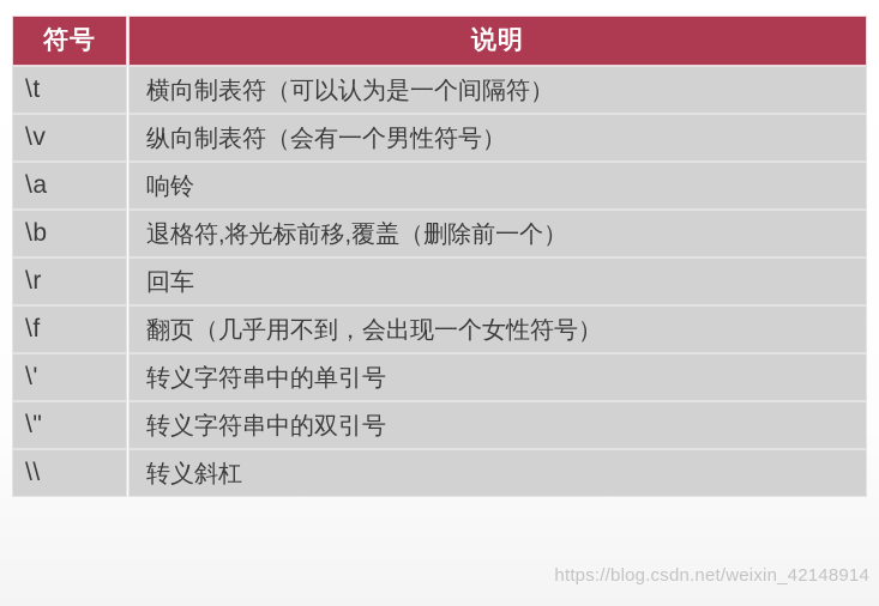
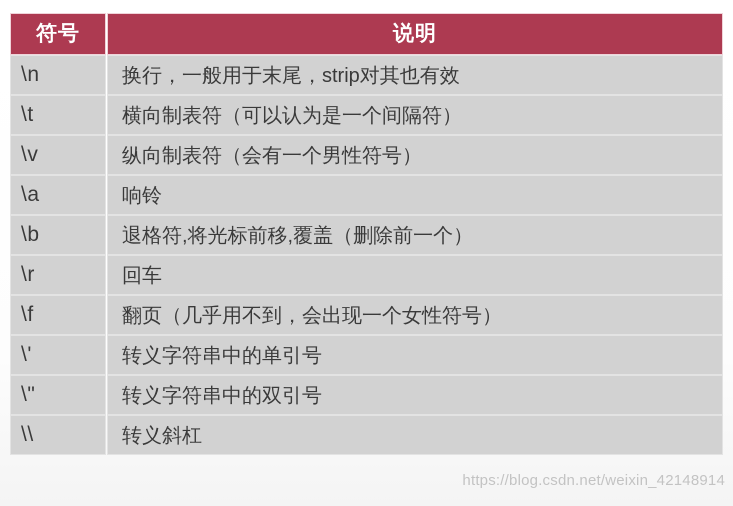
  符号	说明
+ \n	换行，一般用于末尾，strip对其也有效
  \t	横向制表符（可以认为是一个间隔符）
  \v	纵向制表符（会有一个男性符号）
  \a	响铃
  \b	退格符,将光标前移,覆盖（删除前一个）
  \r	回车
  \f	翻页（几乎用不到，会出现一个女性符号）
  \'	转义字符串中的单引号
  \"	转义字符串中的双引号
  \\	转义斜杠
  https://blog.csdn.net/weixin_42148914
